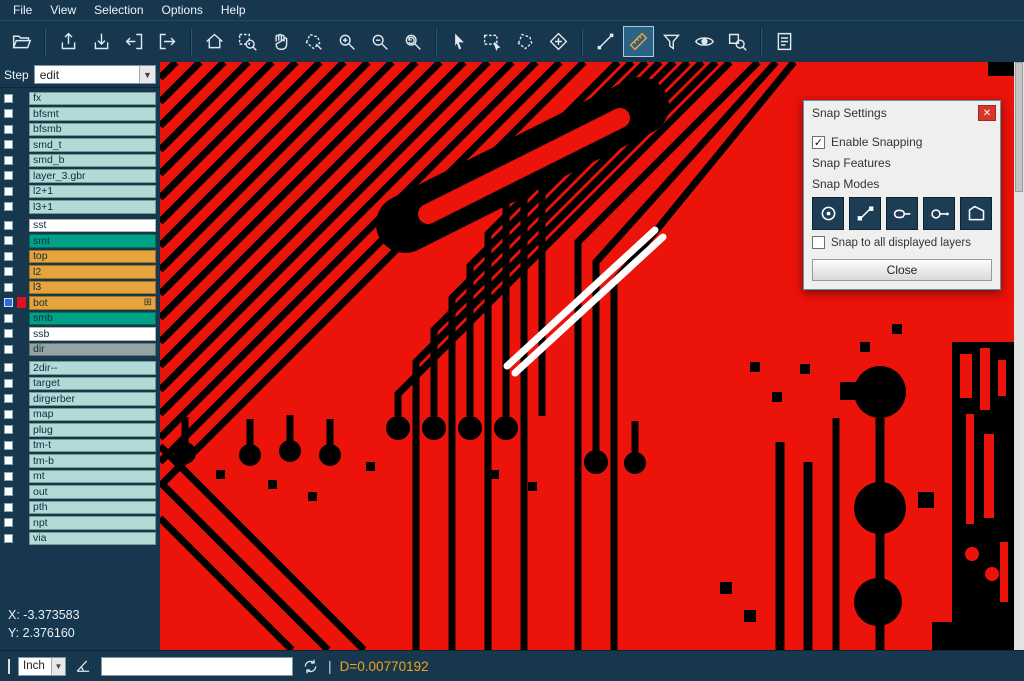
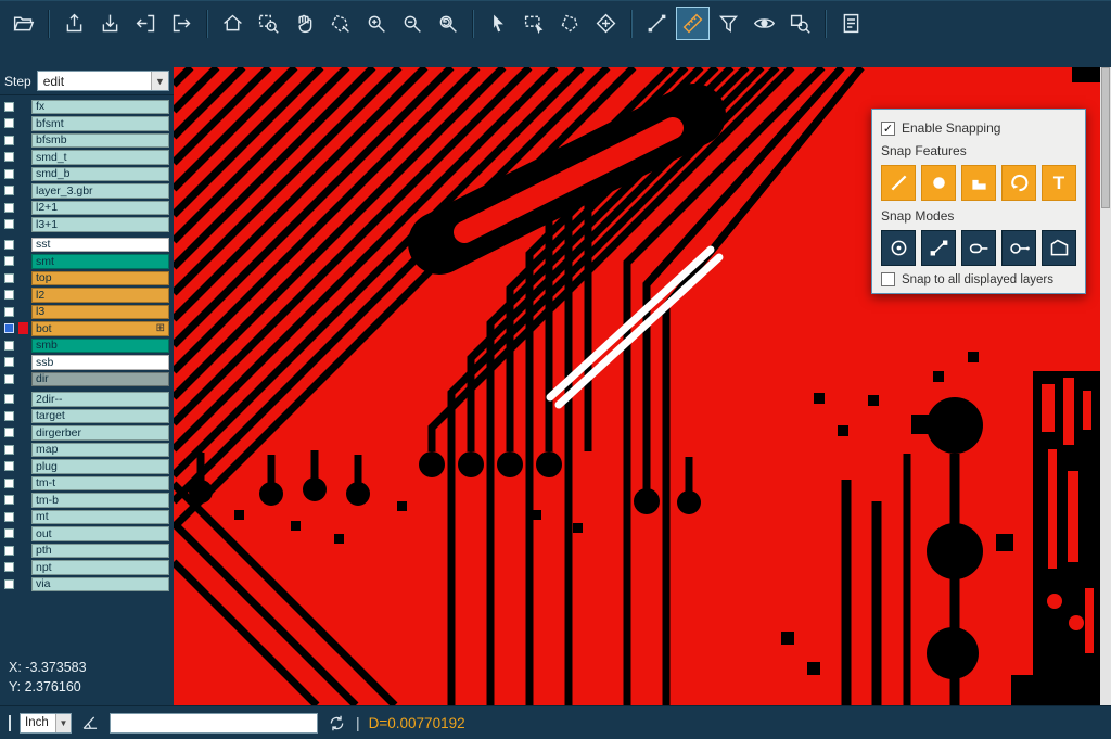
- File
- View
- Selection
- Options
- Help
  Step
  edit
  ▼
  fx
  bfsmt
  bfsmb
  smd_t
  smd_b
  layer_3.gbr
  l2+1
  l3+1
  sst
  smt
  top
  l2
  l3
  bot
  ⊞
  smb
  ssb
  dir
  2dir--
  target
  dirgerber
  map
  plug
  tm-t
  tm-b
  mt
  out
  pth
  npt
  via
  X: -3.373583
  Y: 2.376160
- Snap Settings
- ✕
  Enable Snapping
  Snap Features
+ T
  Snap Modes
  Snap to all displayed layers
- Close
  Inch
  ▼
  |
  D=0.00770192
